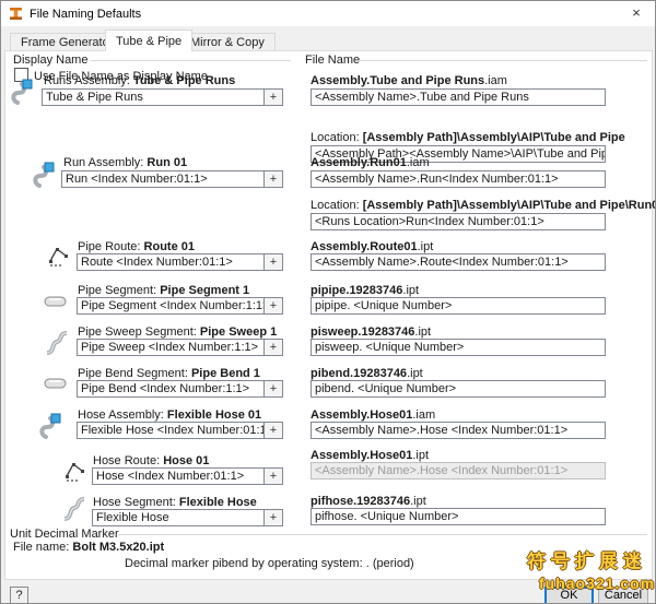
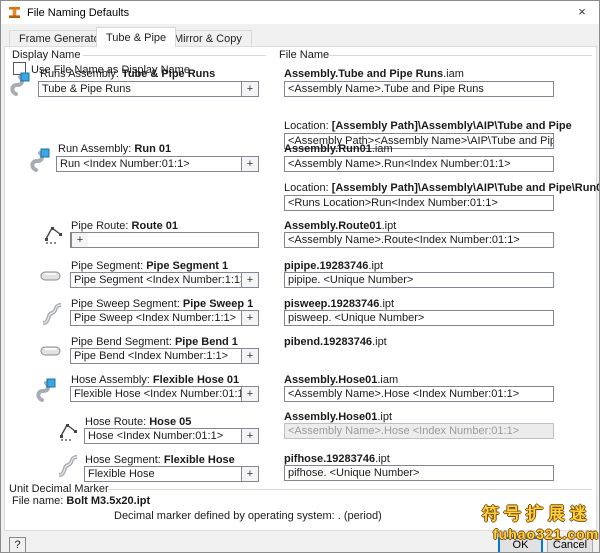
  File Naming Defaults
  ×
  Frame Generat
  Tube & Pipe
  Mirror & Copy
  Display Name
  File Name
  Use File Name as Display Name
  Runs Assembly: Tube & Pipe Runs
  Tube & Pipe Runs
  +
  Run Assembly: Run 01
  Run <Index Number:01:1>
  +
  Pipe Route: Route 01
- Route <Index Number:01:1>
  +
  Pipe Segment: Pipe Segment 1
  Pipe Segment <Index Number:1:1
  +
  Pipe Sweep Segment: Pipe Sweep 1
  Pipe Sweep <Index Number:1:1>
  +
  Pipe Bend Segment: Pipe Bend 1
  Pipe Bend <Index Number:1:1>
  +
  Hose Assembly: Flexible Hose 01
  Flexible Hose <Index Number:01:
  +
- Hose Route: Hose 01
+ Hose Route: Hose 05
  Hose <Index Number:01:1>
  +
  Hose Segment: Flexible Hose
  Flexible Hose
  +
  Assembly.Tube and Pipe Runs.iam
  <Assembly Name>.Tube and Pipe Runs
  Location: [Assembly Path]\Assembly\AIP\Tube and Pipe
  <Assembly Path><Assembly Name>\AIP\Tube and Pip
  Assembly.Run01.iam
  <Assembly Name>.Run<Index Number:01:1>
  Location: [Assembly Path]\Assembly\AIP\Tube and Pipe\Run
  <Runs Location>Run<Index Number:01:1>
  Assembly.Route01.ipt
  <Assembly Name>.Route<Index Number:01:1>
  pipipe.19283746.ipt
  pipipe. <Unique Number>
  pisweep.19283746.ipt
  pisweep. <Unique Number>
  pibend.19283746.ipt
- pibend. <Unique Number>
  Assembly.Hose01.iam
  <Assembly Name>.Hose <Index Number:01:1>
  Assembly.Hose01.ipt
  <Assembly Name>.Hose <Index Number:01:1>
  pifhose.19283746.ipt
  pifhose. <Unique Number>
  Unit Decimal Marker
  File name: Bolt M3.5x20.ipt
- Decimal marker pibend by operating system: . (period)
+ Decimal marker defined by operating system: . (period)
  ?
  OK
  Cancel
  符号扩展迷
  fuhao321.com
